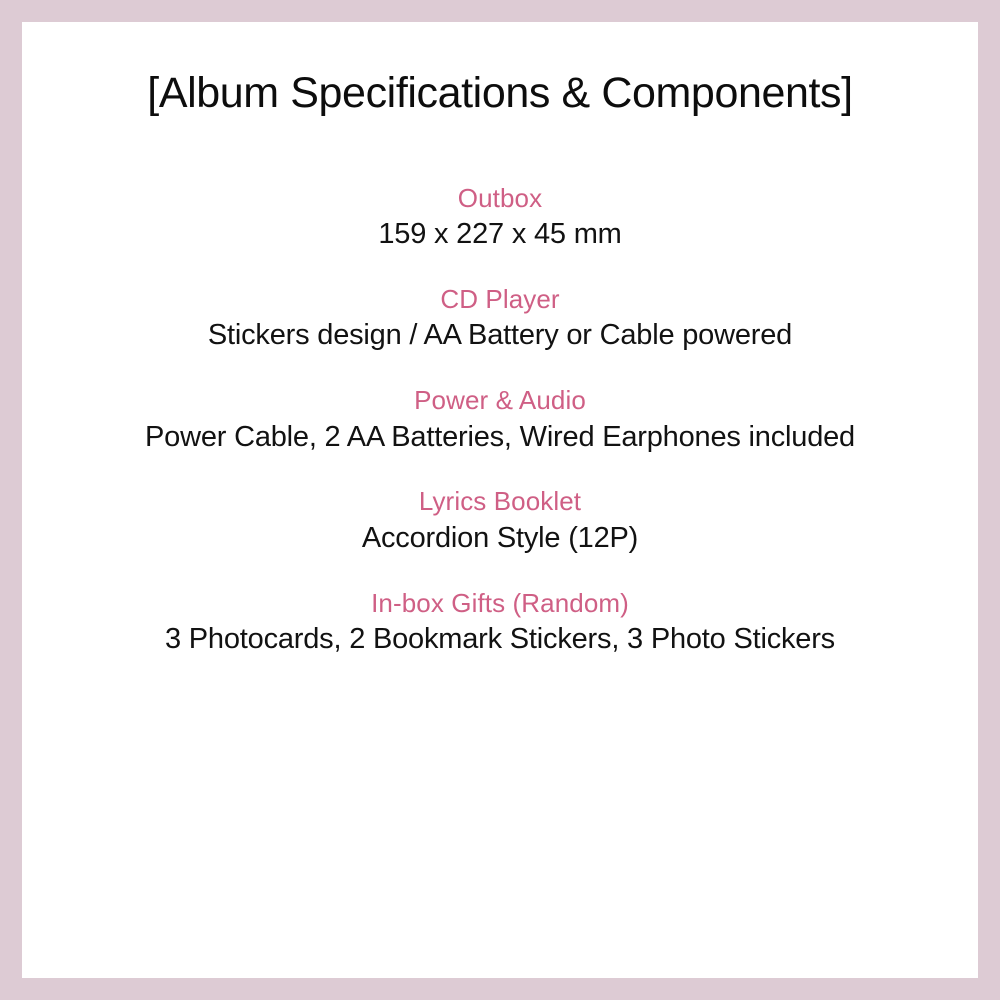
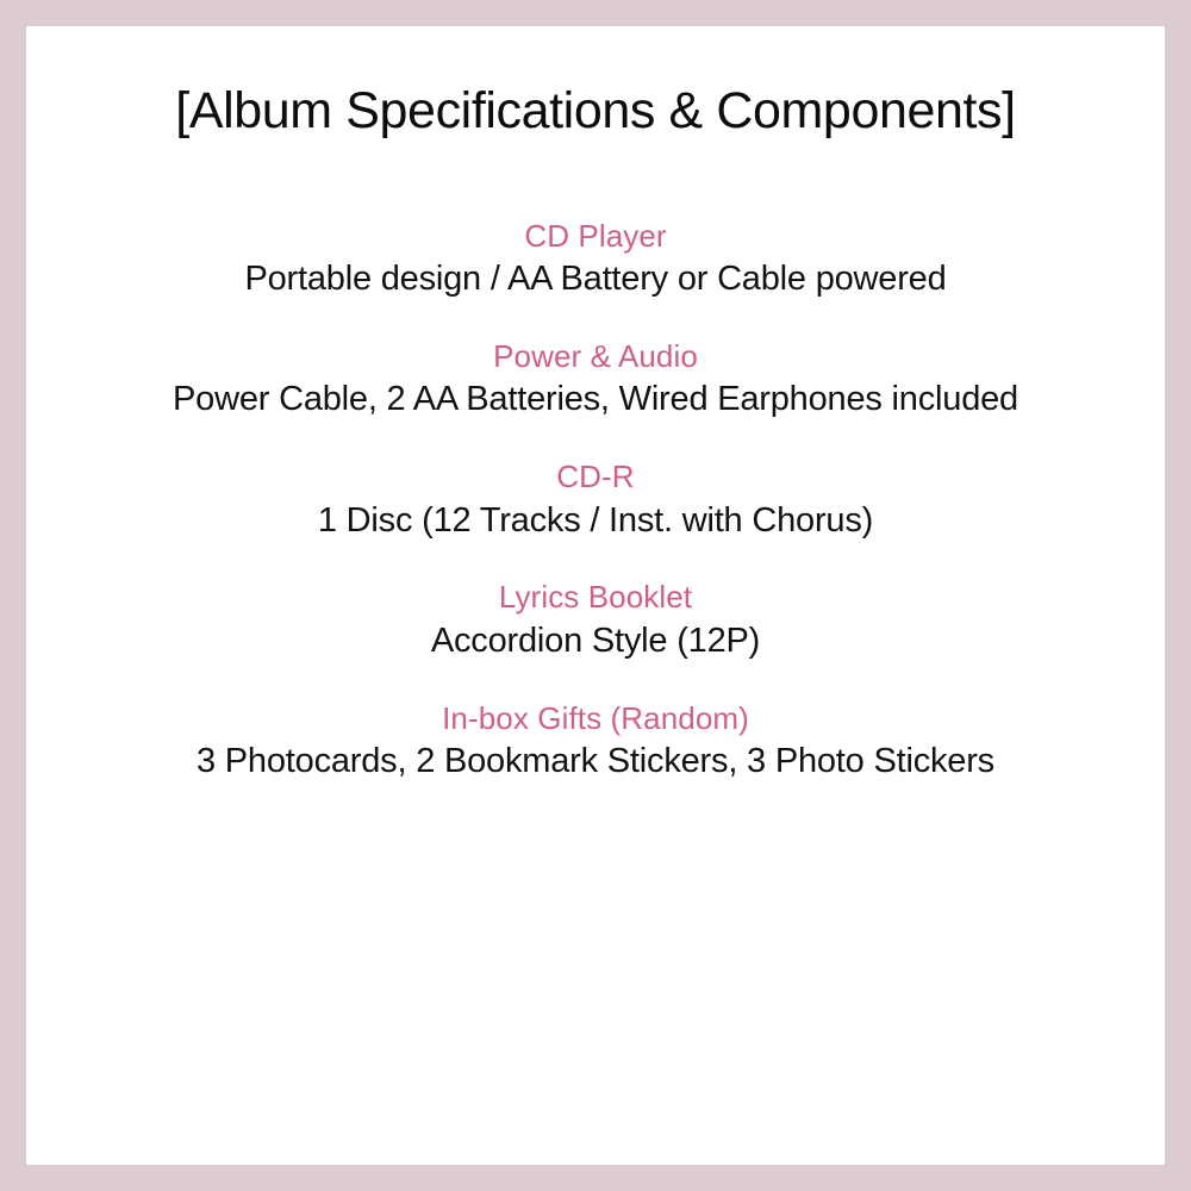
  [Album Specifications & Components]
- Outbox
- 159 x 227 x 45 mm
  CD Player
- Stickers design / AA Battery or Cable powered
+ Portable design / AA Battery or Cable powered
  Power & Audio
  Power Cable, 2 AA Batteries, Wired Earphones included
+ CD-R
+ 1 Disc (12 Tracks / Inst. with Chorus)
  Lyrics Booklet
  Accordion Style (12P)
  In-box Gifts (Random)
  3 Photocards, 2 Bookmark Stickers, 3 Photo Stickers
